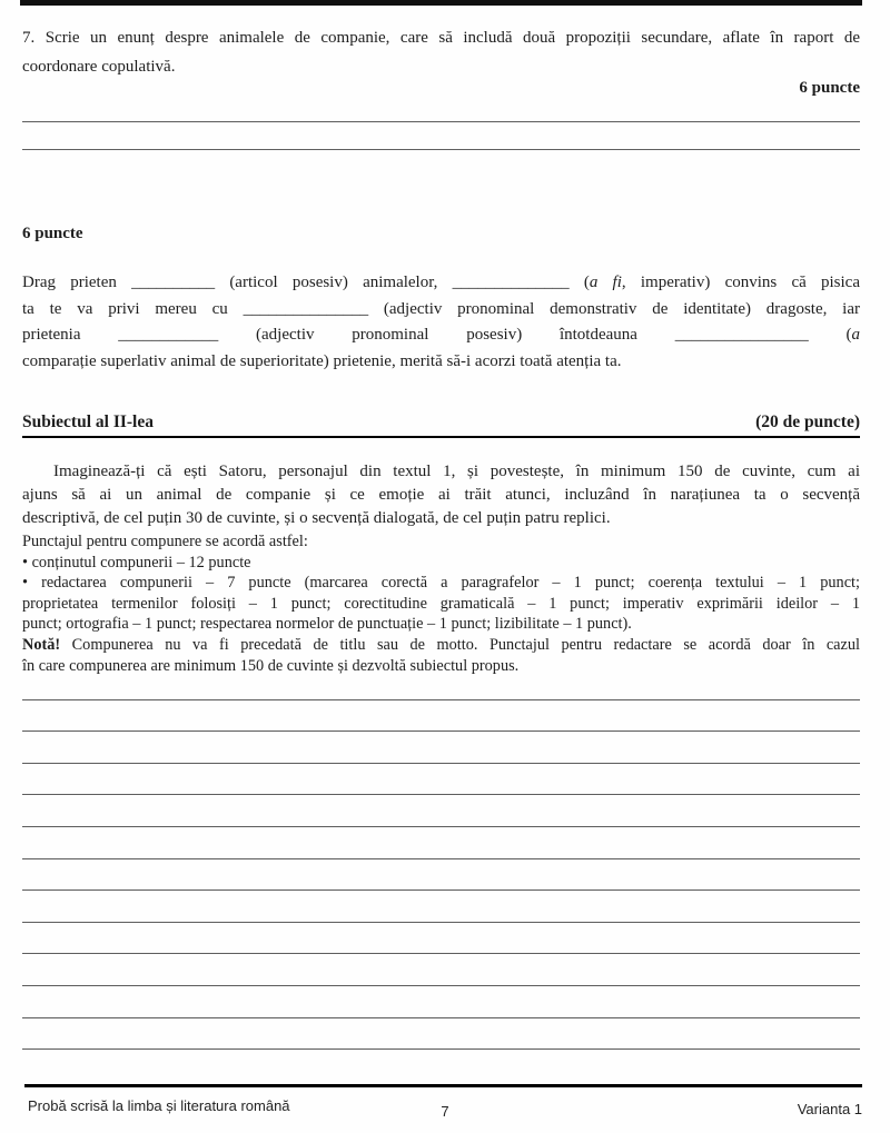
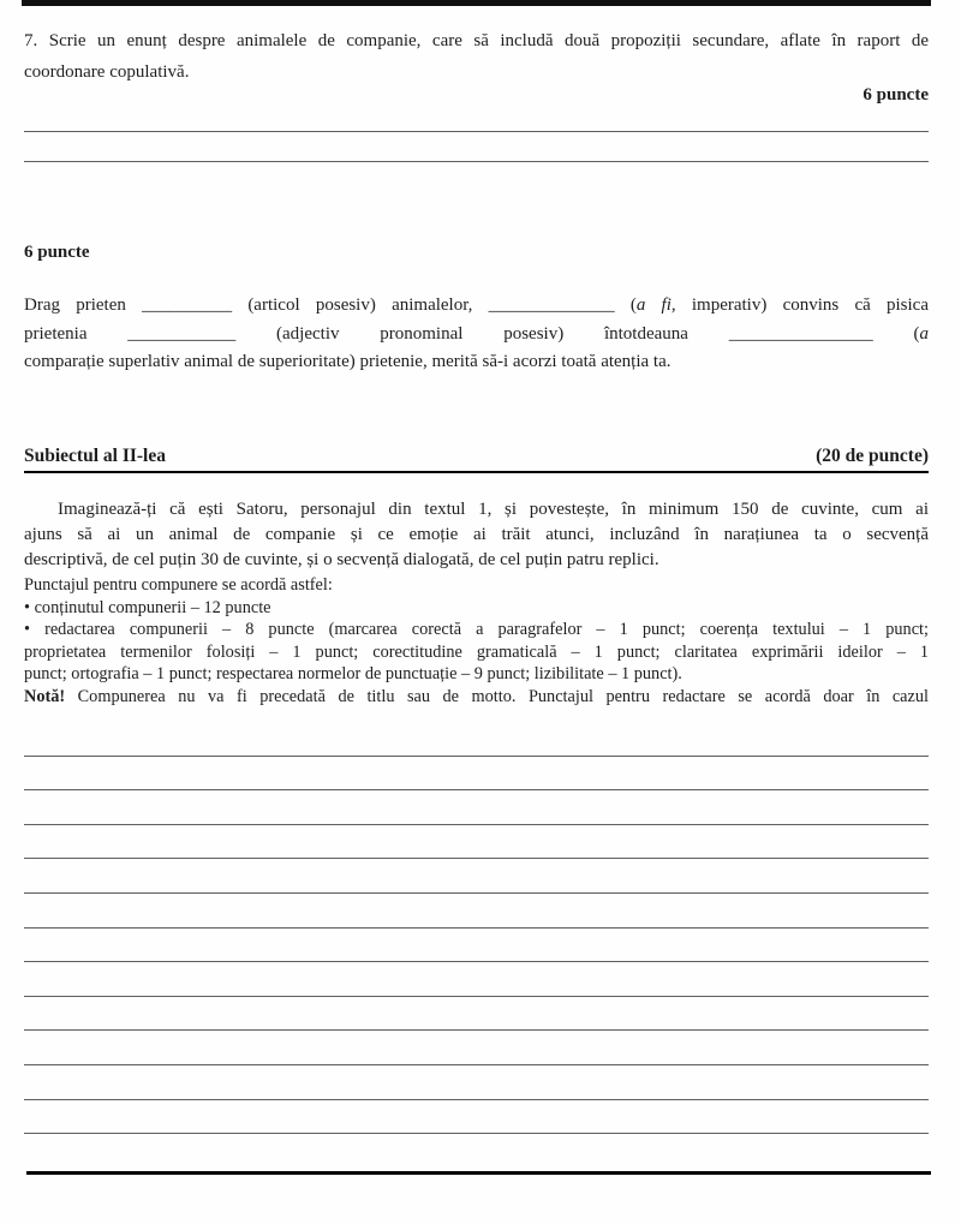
  7. Scrie un enunț despre animalele de companie, care să includă două propoziții secundare, aflate în raport de
  coordonare copulativă.
  6 puncte
  6 puncte
  Drag prieten __________ (articol posesiv) animalelor, ______________ (a fi, imperativ) convins că pisica
- ta te va privi mereu cu _______________ (adjectiv pronominal demonstrativ de identitate) dragoste, iar
  prietenia ____________ (adjectiv pronominal posesiv) întotdeauna ________________ (a
  comparație superlativ animal de superioritate) prietenie, merită să-i acorzi toată atenția ta.
  Subiectul al II-lea
  (20 de puncte)
  Imaginează-ți că ești Satoru, personajul din textul 1, și povestește, în minimum 150 de cuvinte, cum ai
  ajuns să ai un animal de companie și ce emoție ai trăit atunci, incluzând în narațiunea ta o secvență
  descriptivă, de cel puțin 30 de cuvinte, și o secvență dialogată, de cel puțin patru replici.
  Punctajul pentru compunere se acordă astfel:
  • conținutul compunerii – 12 puncte
- • redactarea compunerii – 7 puncte (marcarea corectă a paragrafelor – 1 punct; coerența textului – 1 punct;
+ • redactarea compunerii – 8 puncte (marcarea corectă a paragrafelor – 1 punct; coerența textului – 1 punct;
- proprietatea termenilor folosiți – 1 punct; corectitudine gramaticală – 1 punct; imperativ exprimării ideilor – 1
+ proprietatea termenilor folosiți – 1 punct; corectitudine gramaticală – 1 punct; claritatea exprimării ideilor – 1
- punct; ortografia – 1 punct; respectarea normelor de punctuație – 1 punct; lizibilitate – 1 punct).
+ punct; ortografia – 1 punct; respectarea normelor de punctuație – 9 punct; lizibilitate – 1 punct).
  Notă! Compunerea nu va fi precedată de titlu sau de motto. Punctajul pentru redactare se acordă doar în cazul
- în care compunerea are minimum 150 de cuvinte și dezvoltă subiectul propus.
- Probă scrisă la limba și literatura română
- 7
- Varianta 1
